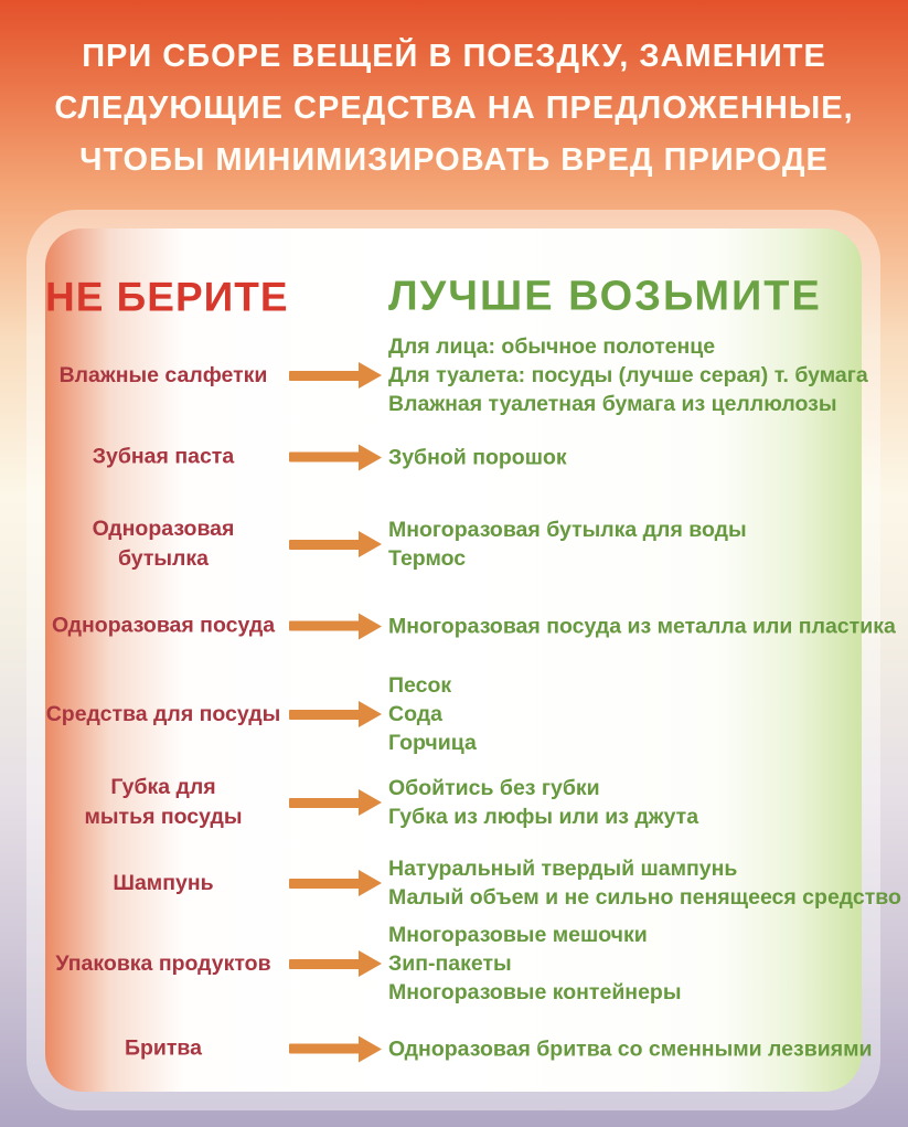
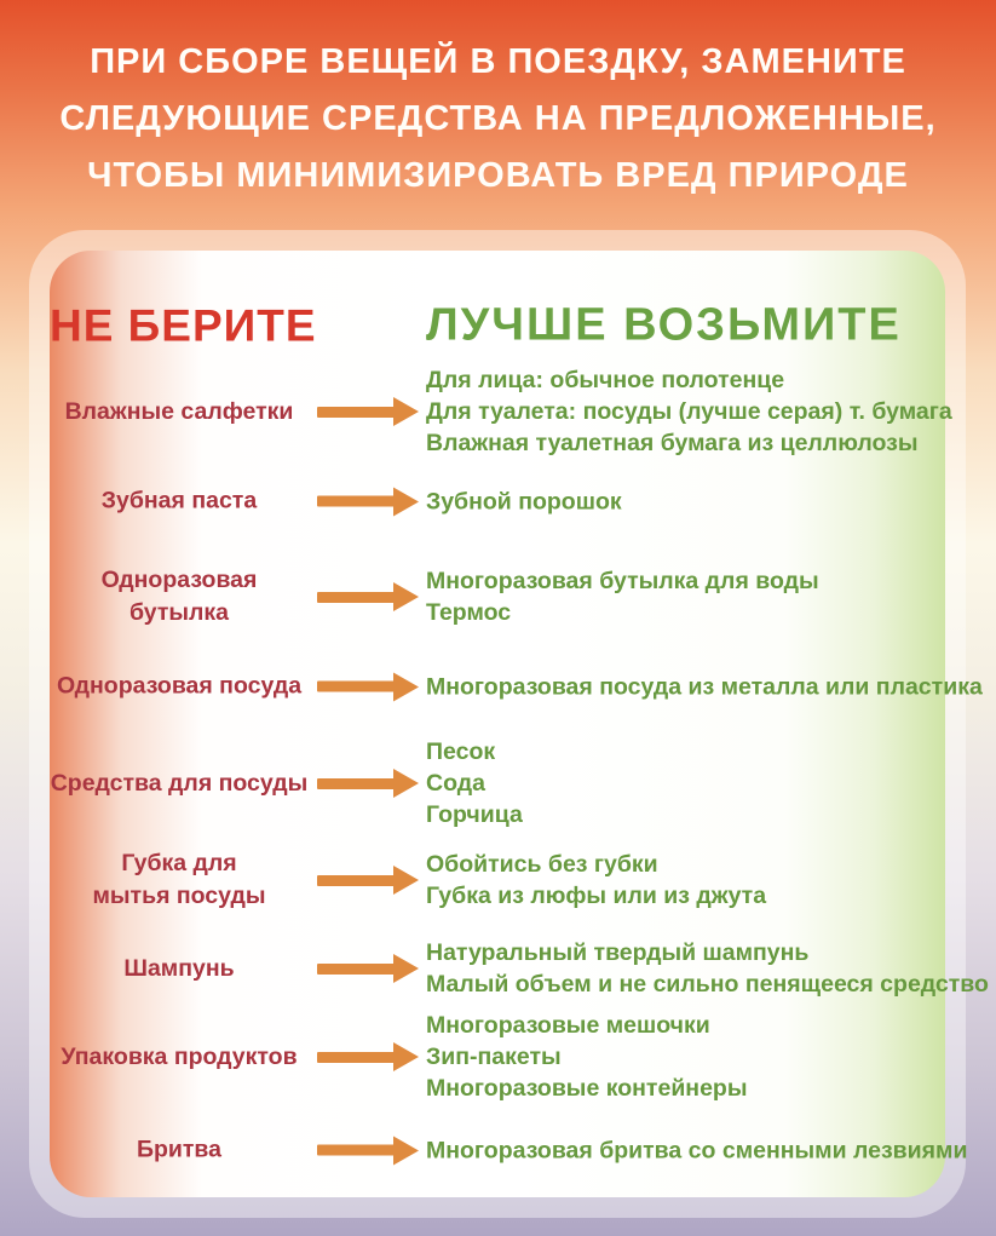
  ПРИ СБОРЕ ВЕЩЕЙ В ПОЕЗДКУ, ЗАМЕНИТЕ
  СЛЕДУЮЩИЕ СРЕДСТВА НА ПРЕДЛОЖЕННЫЕ,
  ЧТОБЫ МИНИМИЗИРОВАТЬ ВРЕД ПРИРОДЕ
  НЕ БЕРИТЕ
  ЛУЧШЕ ВОЗЬМИТЕ
  Влажные салфетки
  Для лица: обычное полотенце
  Для туалета: посуды (лучше серая) т. бумага
  Влажная туалетная бумага из целлюлозы
  Зубная паста
  Зубной порошок
  Одноразовая
  бутылка
  Многоразовая бутылка для воды
  Термос
  Одноразовая посуда
  Многоразовая посуда из металла или пластика
  Средства для посуды
  Песок
  Сода
  Горчица
  Губка для
  мытья посуды
  Обойтись без губки
  Губка из люфы или из джута
  Шампунь
  Натуральный твердый шампунь
  Малый объем и не сильно пенящееся средство
  Упаковка продуктов
  Многоразовые мешочки
  Зип-пакеты
  Многоразовые контейнеры
  Бритва
- Одноразовая бритва со сменными лезвиями
+ Многоразовая бритва со сменными лезвиями
